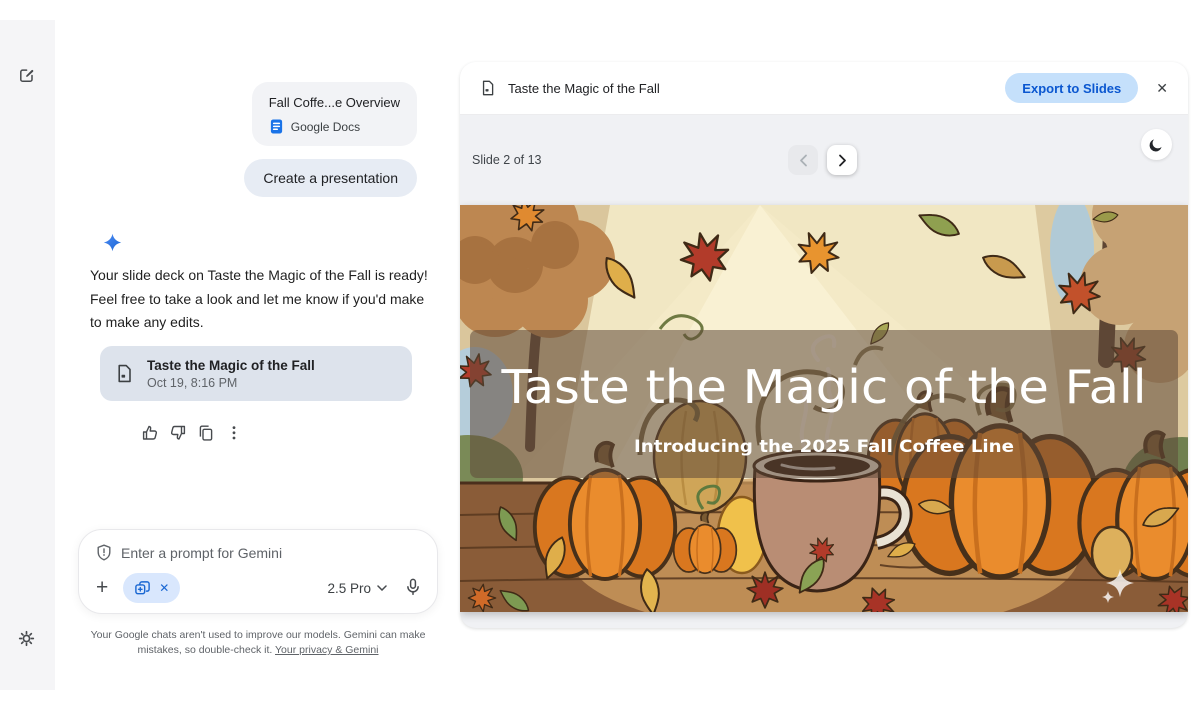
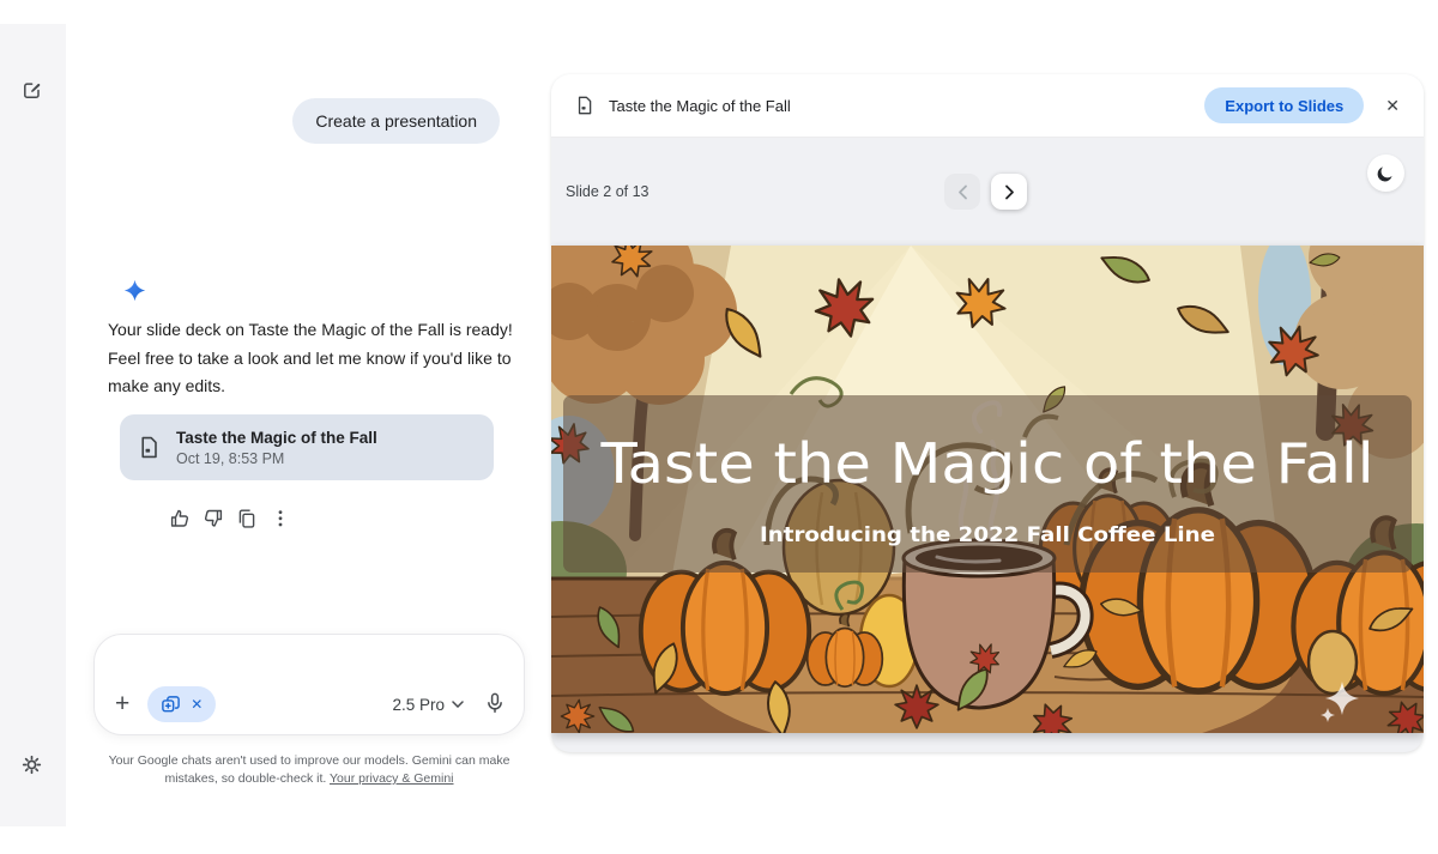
- Fall Coffe...e Overview
- Google Docs
  Create a presentation
- Your slide deck on Taste the Magic of the Fall is ready! Feel free to take a look and let me know if you'd make to make any edits.
+ Your slide deck on Taste the Magic of the Fall is ready! Feel free to take a look and let me know if you'd like to make any edits.
  Taste the Magic of the Fall
- Oct 19, 8:16 PM
+ Oct 19, 8:53 PM
- Enter a prompt for Gemini
  +
  ✕
  2.5 Pro
  Your Google chats aren't used to improve our models. Gemini can make mistakes, so double-check it. Your privacy & Gemini
  Taste the Magic of the Fall
  Export to Slides
  ✕
  Slide 2 of 13
  Taste the Magic of the Fall
- Introducing the 2025 Fall Coffee Line
+ Introducing the 2022 Fall Coffee Line
